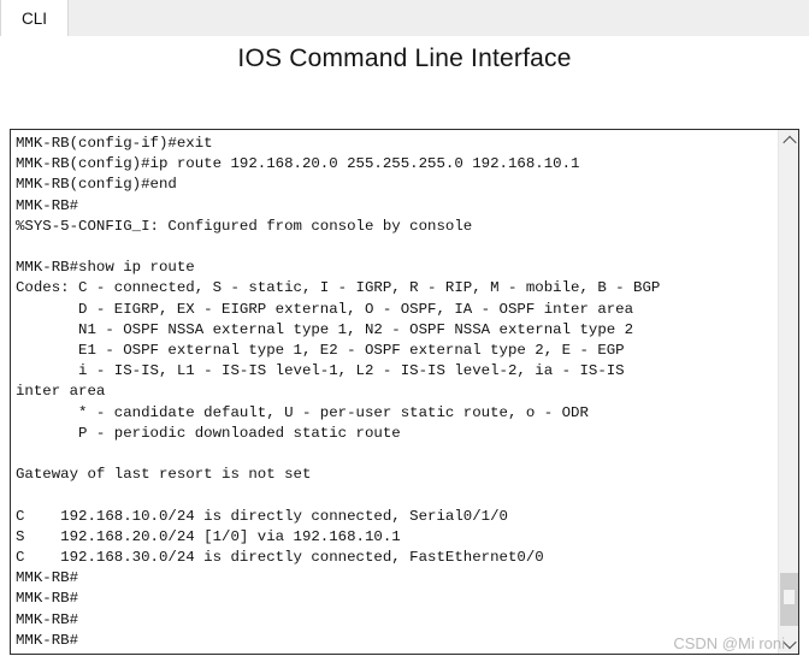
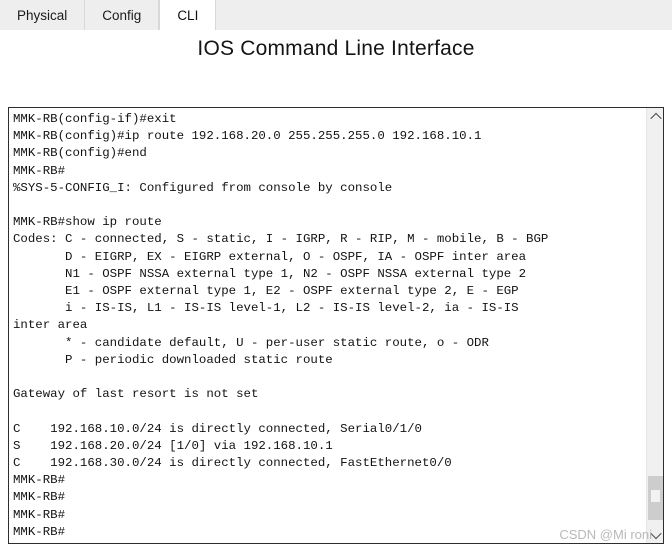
+ Physical
+ Config
  CLI
  IOS Command Line Interface
  MMK-RB(config-if)#exit
  MMK-RB(config)#ip route 192.168.20.0 255.255.255.0 192.168.10.1
  MMK-RB(config)#end
  MMK-RB#
  %SYS-5-CONFIG_I: Configured from console by console
  MMK-RB#show ip route
  Codes: C - connected, S - static, I - IGRP, R - RIP, M - mobile, B - BGP
  D - EIGRP, EX - EIGRP external, O - OSPF, IA - OSPF inter area
  N1 - OSPF NSSA external type 1, N2 - OSPF NSSA external type 2
  E1 - OSPF external type 1, E2 - OSPF external type 2, E - EGP
  i - IS-IS, L1 - IS-IS level-1, L2 - IS-IS level-2, ia - IS-IS
  inter area
  * - candidate default, U - per-user static route, o - ODR
  P - periodic downloaded static route
  Gateway of last resort is not set
  C 192.168.10.0/24 is directly connected, Serial0/1/0
  S 192.168.20.0/24 [1/0] via 192.168.10.1
  C 192.168.30.0/24 is directly connected, FastEthernet0/0
  MMK-RB#
  MMK-RB#
  MMK-RB#
  MMK-RB#
  CSDN @Mi roni
